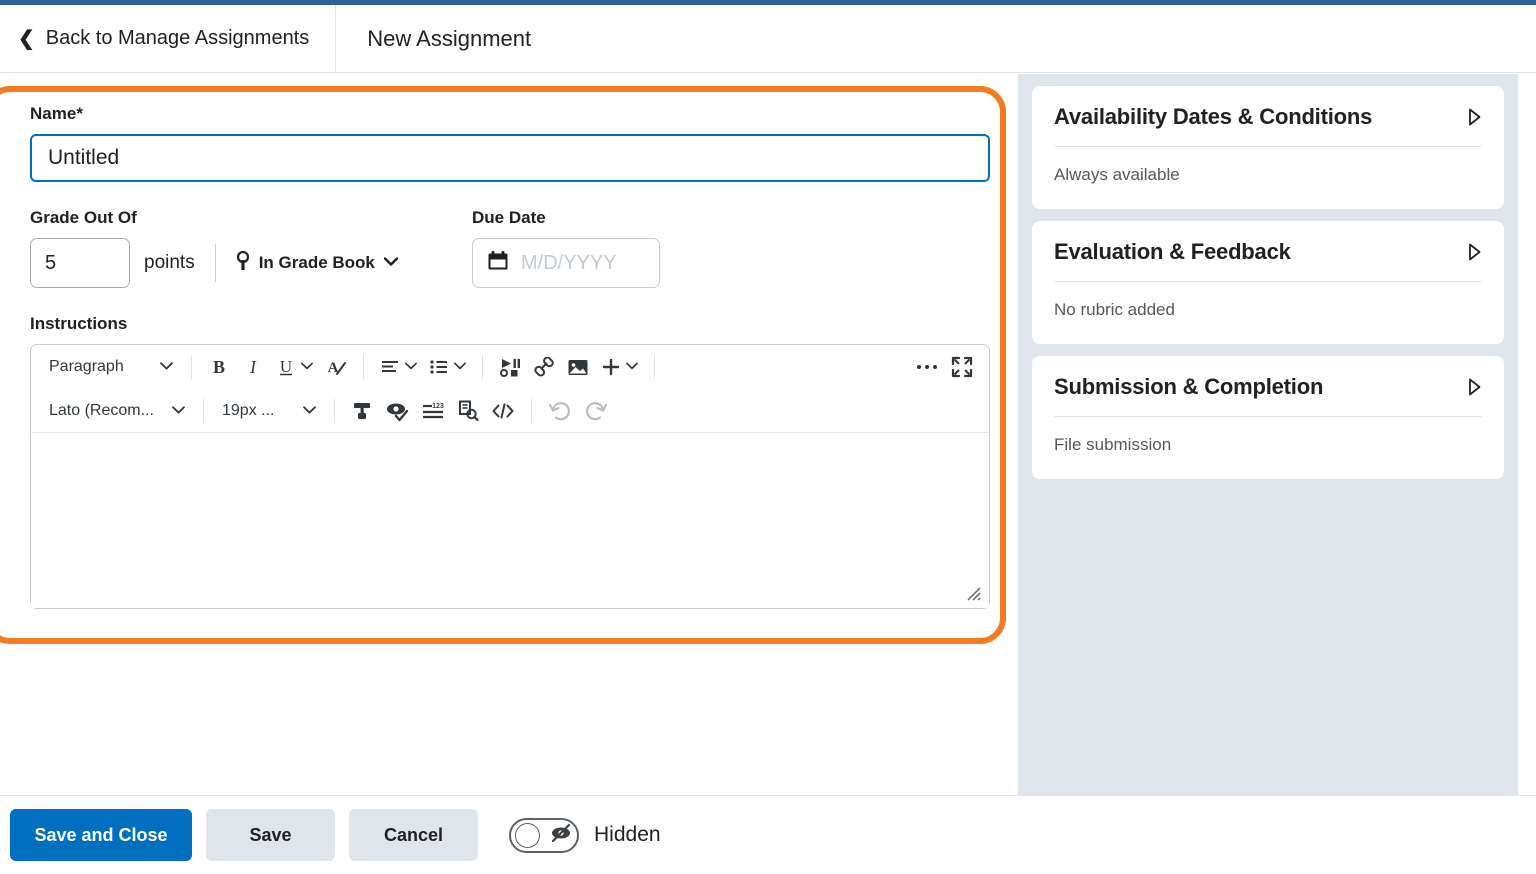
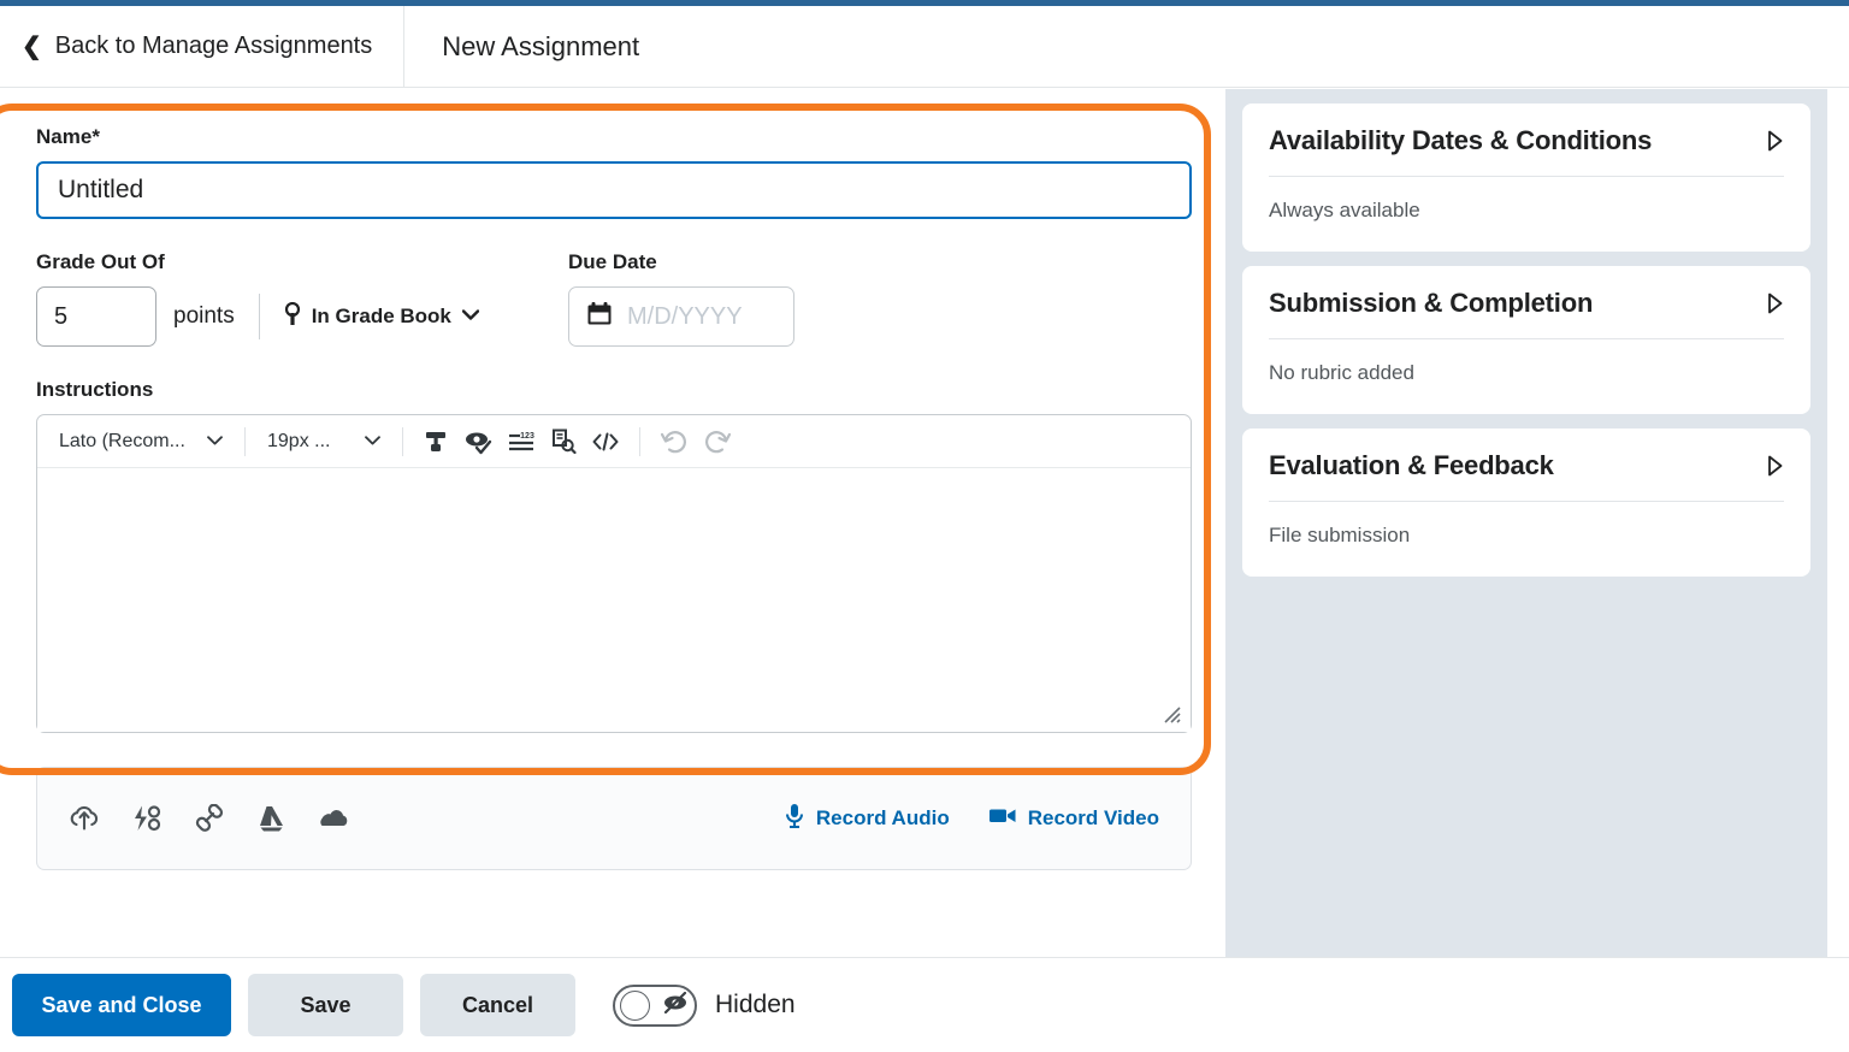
  ❮
  Back to Manage Assignments
  New Assignment
  Name*
  Untitled
  Grade Out Of
  5
  points
  In Grade Book
  Due Date
  M/D/YYYY
  Instructions
- Paragraph
- B
- I
- U
- A
  Lato (Recom...
  19px ...
+ Record Audio
+ Record Video
  Availability Dates & Conditions
  Always available
- Evaluation & Feedback
+ Submission & Completion
  No rubric added
- Submission & Completion
+ Evaluation & Feedback
  File submission
  Save and Close
  Save
  Cancel
  Hidden
